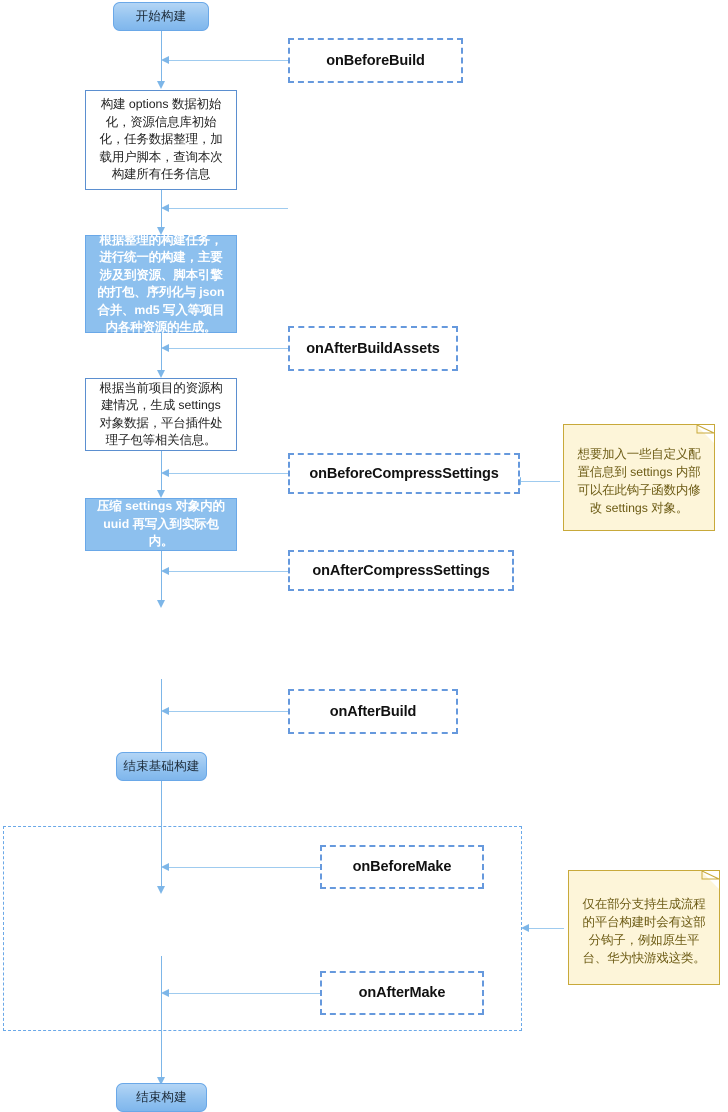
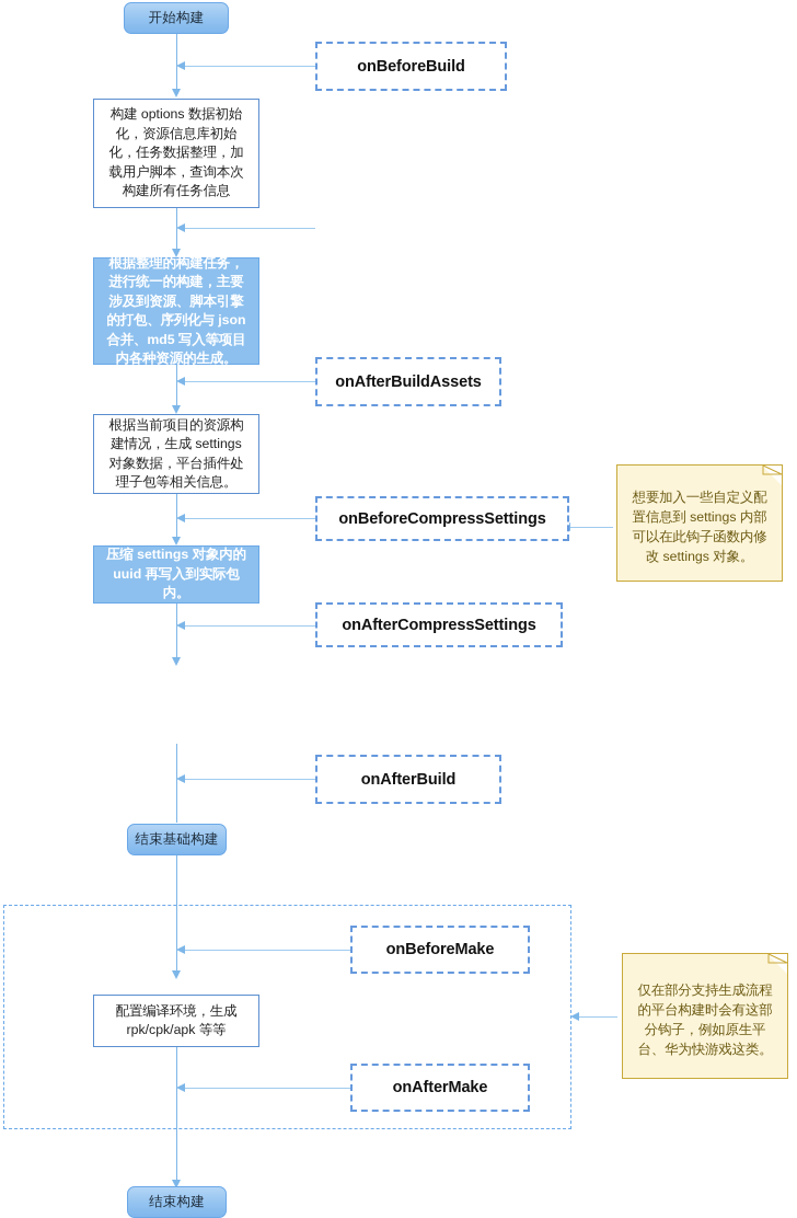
  开始构建
  构建 options 数据初始化，资源信息库初始化，任务数据整理，加载用户脚本，查询本次构建所有任务信息
  根据整理的构建任务，进行统一的构建，主要涉及到资源、脚本引擎的打包、序列化与 json 合并、md5 写入等项目内各种资源的生成。
  根据当前项目的资源构建情况，生成 settings 对象数据，平台插件处理子包等相关信息。
  压缩 settings 对象内的 uuid 再写入到实际包内。
  结束基础构建
+ 配置编译环境，生成 rpk/cpk/apk 等等
  结束构建
  onBeforeBuild
  onAfterBuildAssets
  onBeforeCompressSettings
  onAfterCompressSettings
  onAfterBuild
  onBeforeMake
  onAfterMake
  想要加入一些自定义配置信息到 settings 内部可以在此钩子函数内修改 settings 对象。
  仅在部分支持生成流程的平台构建时会有这部分钩子，例如原生平台、华为快游戏这类。
